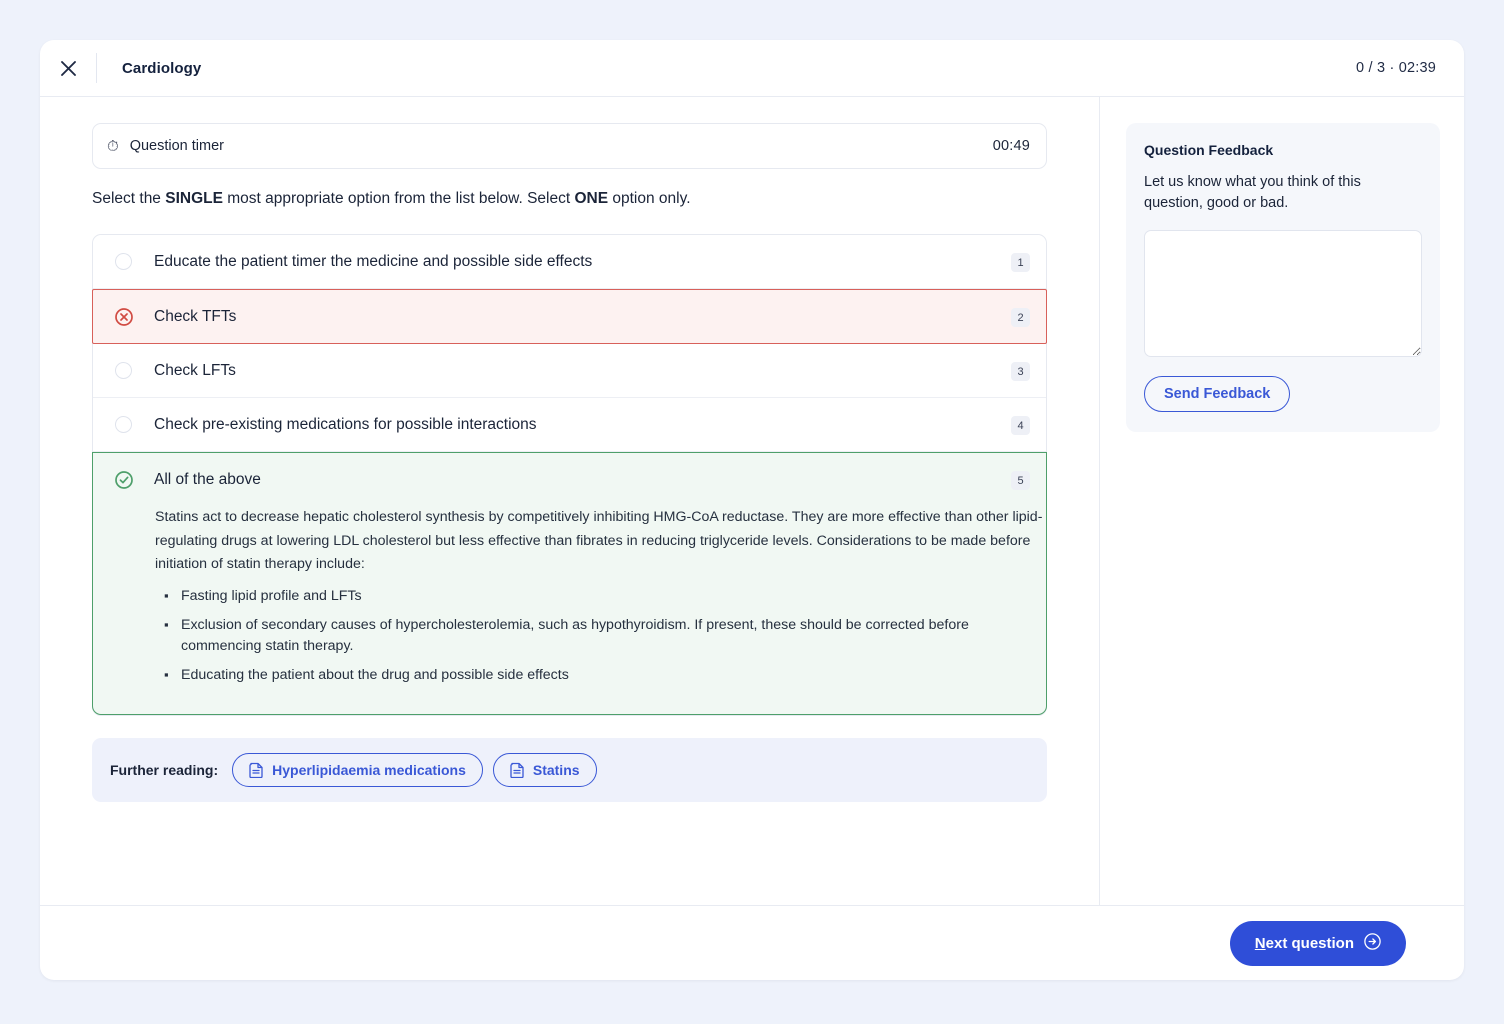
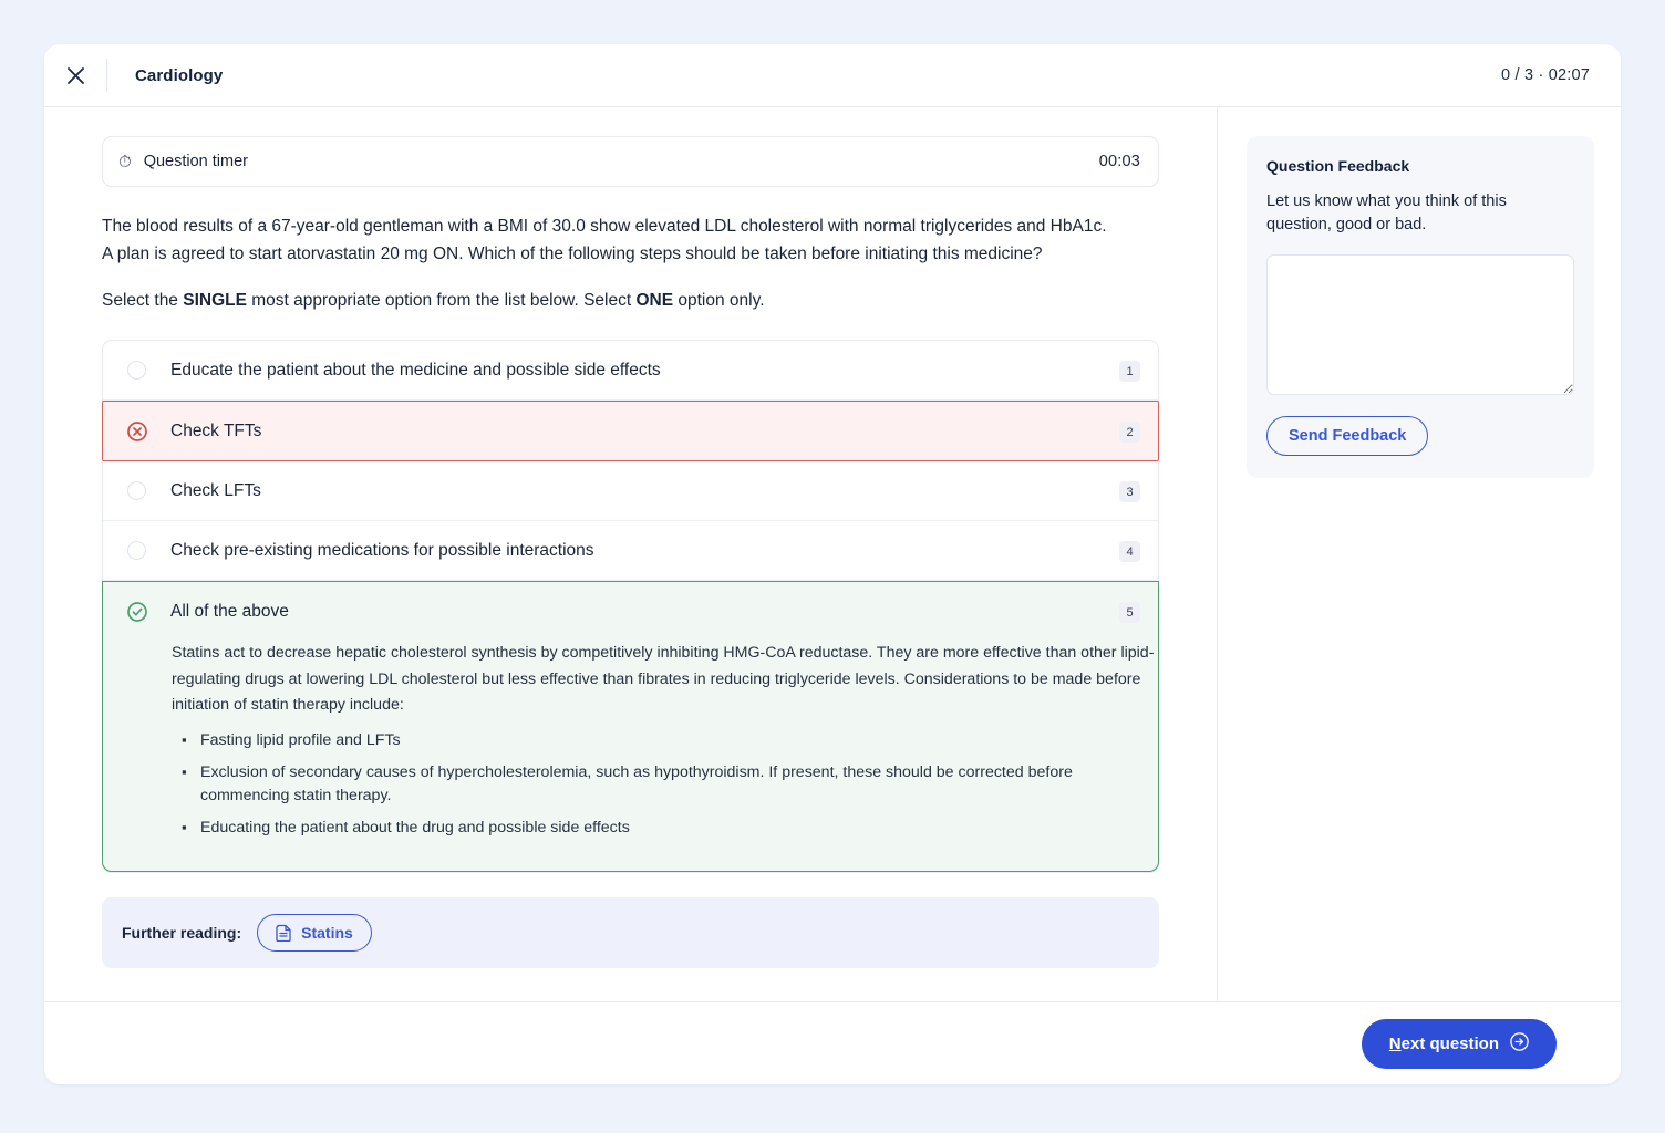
  Cardiology
- 0 / 3 · 02:39
+ 0 / 3 · 02:07
  ⏱
  Question timer
- 00:49
+ 00:03
+ The blood results of a 67-year-old gentleman with a BMI of 30.0 show elevated LDL cholesterol with normal triglycerides and HbA1c. A plan is agreed to start atorvastatin 20 mg ON. Which of the following steps should be taken before initiating this medicine?
  Select the SINGLE most appropriate option from the list below. Select ONE option only.
- Educate the patient timer the medicine and possible side effects
+ Educate the patient about the medicine and possible side effects
  1
  Check TFTs
  2
  Check LFTs
  3
  Check pre-existing medications for possible interactions
  4
  All of the above
  5
  Statins act to decrease hepatic cholesterol synthesis by competitively inhibiting HMG-CoA reductase. They are more effective than other lipid-regulating drugs at lowering LDL cholesterol but less effective than fibrates in reducing triglyceride levels. Considerations to be made before initiation of statin therapy include:
  Fasting lipid profile and LFTs
  Exclusion of secondary causes of hypercholesterolemia, such as hypothyroidism. If present, these should be corrected before commencing statin therapy.
  Educating the patient about the drug and possible side effects
  Further reading:
- Hyperlipidaemia medications
  Statins
  Question Feedback
  Let us know what you think of this question, good or bad.
  Send Feedback
  Next question
